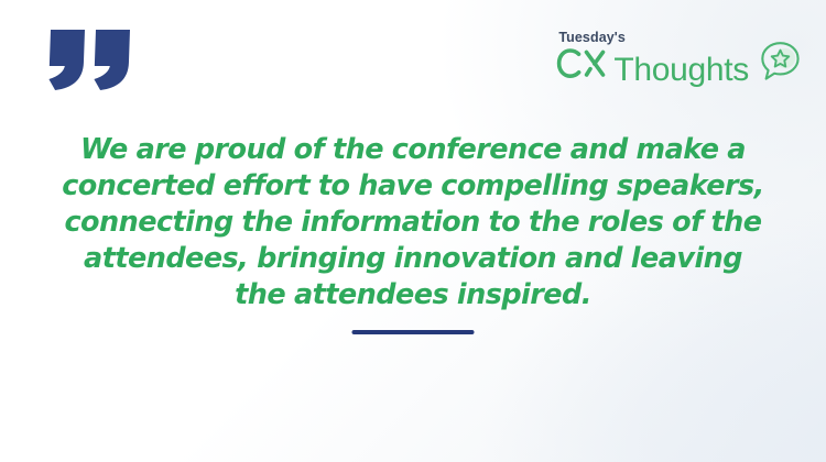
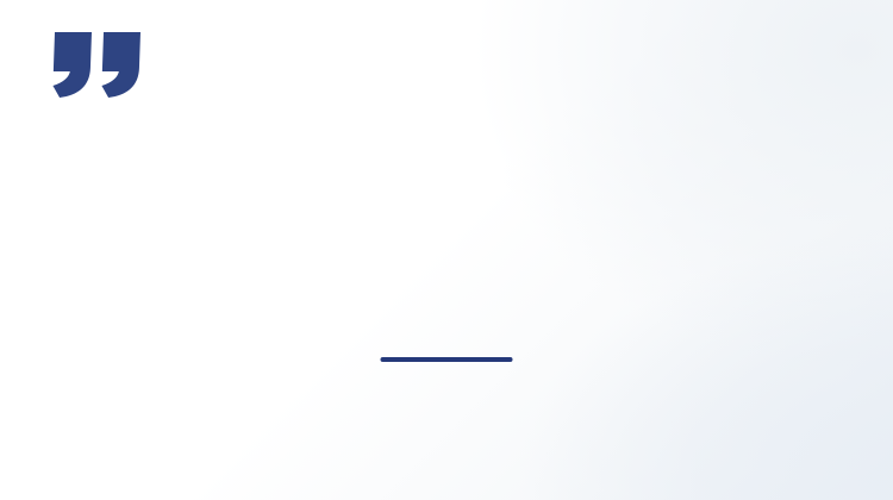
- Tuesday's
- Thoughts
- We are proud of the conference and make a concerted effort to have compelling speakers, connecting the information to the roles of the attendees, bringing innovation and leaving the attendees inspired.
